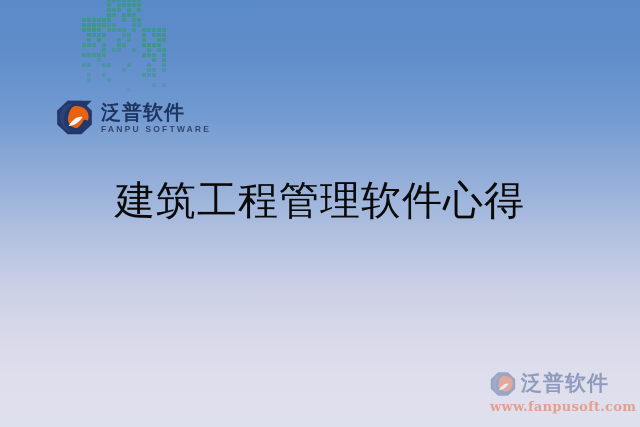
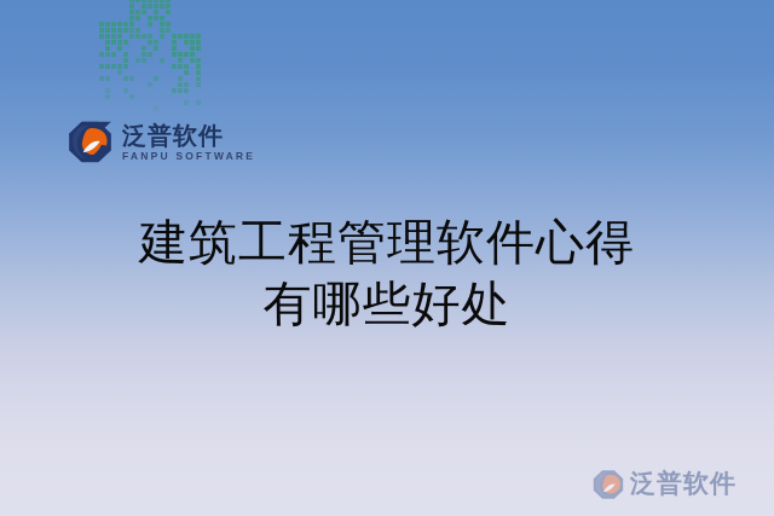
  泛普软件
  FANPU SOFTWARE
  建筑工程管理软件心得
+ 有哪些好处
  泛普软件
- www.fanpusoft.com
